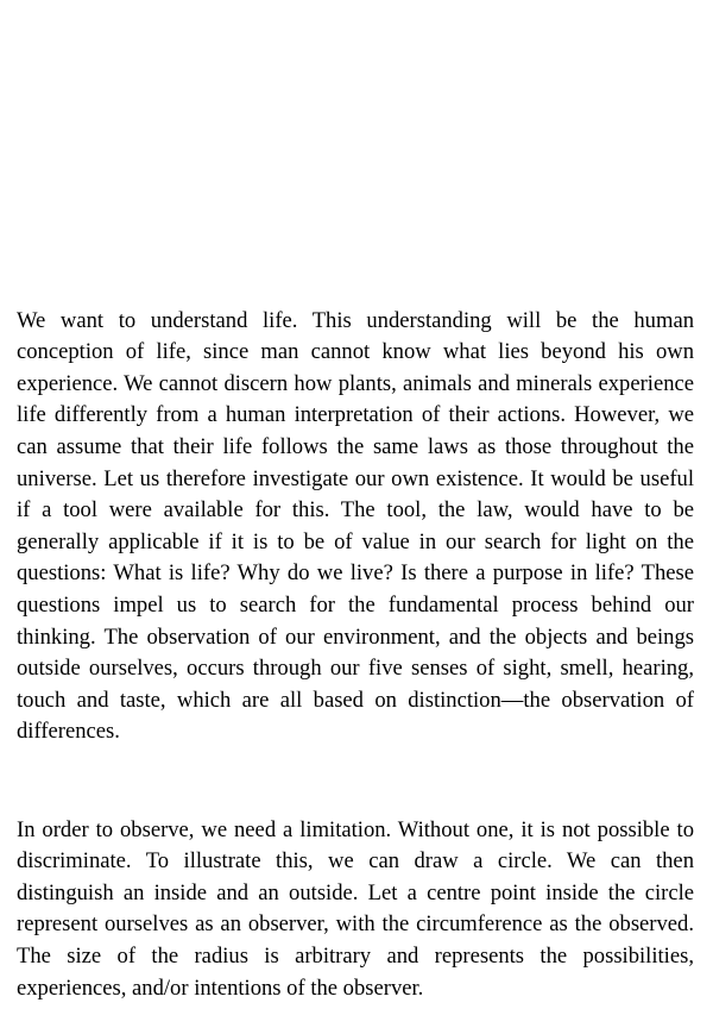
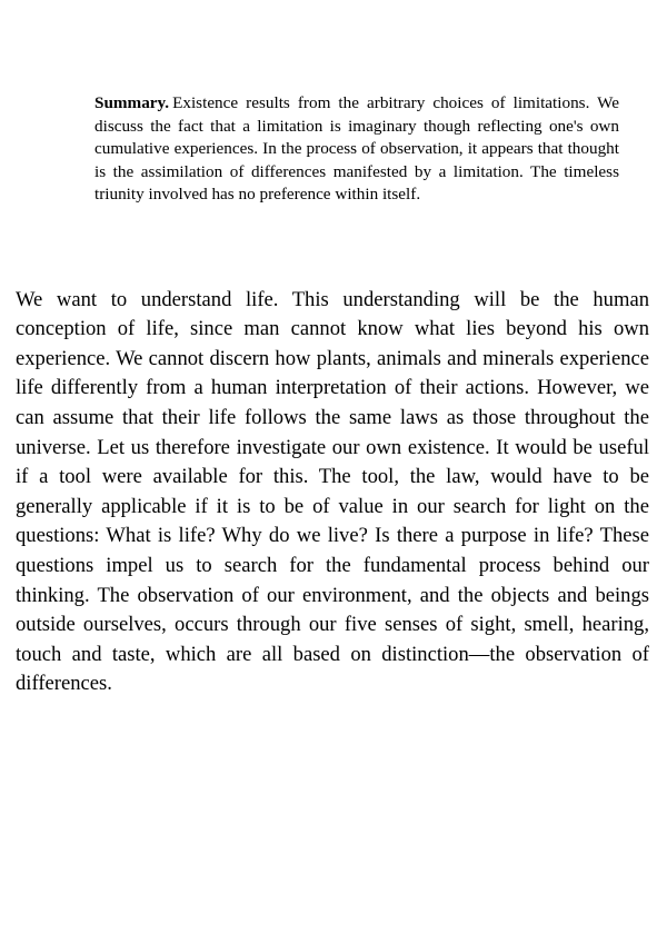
+ Summary. Existence results from the arbitrary choices of limitations. We discuss the fact that a limitation is imaginary though reflecting one's own cumulative experiences. In the process of observation, it appears that thought is the assimilation of differences manifested by a limitation. The timeless triunity involved has no preference within itself.
  We want to understand life. This understanding will be the human conception of life, since man cannot know what lies beyond his own experience. We cannot discern how plants, animals and minerals experience life differently from a human interpretation of their actions. However, we can assume that their life follows the same laws as those throughout the universe. Let us therefore investigate our own existence. It would be useful if a tool were available for this. The tool, the law, would have to be generally applicable if it is to be of value in our search for light on the questions: What is life? Why do we live? Is there a purpose in life? These questions impel us to search for the fundamental process behind our thinking. The observation of our environment, and the objects and beings outside ourselves, occurs through our five senses of sight, smell, hearing, touch and taste, which are all based on distinction—the observation of differences.
- In order to observe, we need a limitation. Without one, it is not possible to discriminate. To illustrate this, we can draw a circle. We can then distinguish an inside and an outside. Let a centre point inside the circle represent ourselves as an observer, with the circumference as the observed. The size of the radius is arbitrary and represents the possibilities, experiences, and/or intentions of the observer.
